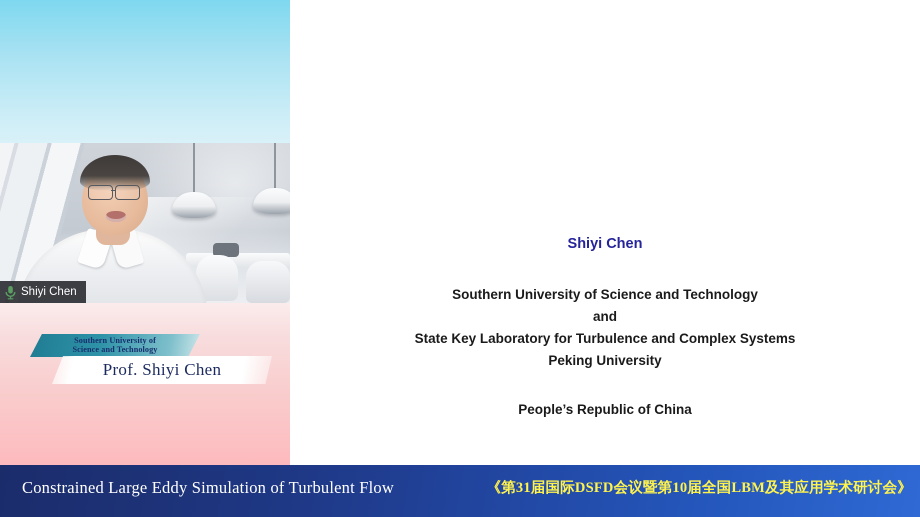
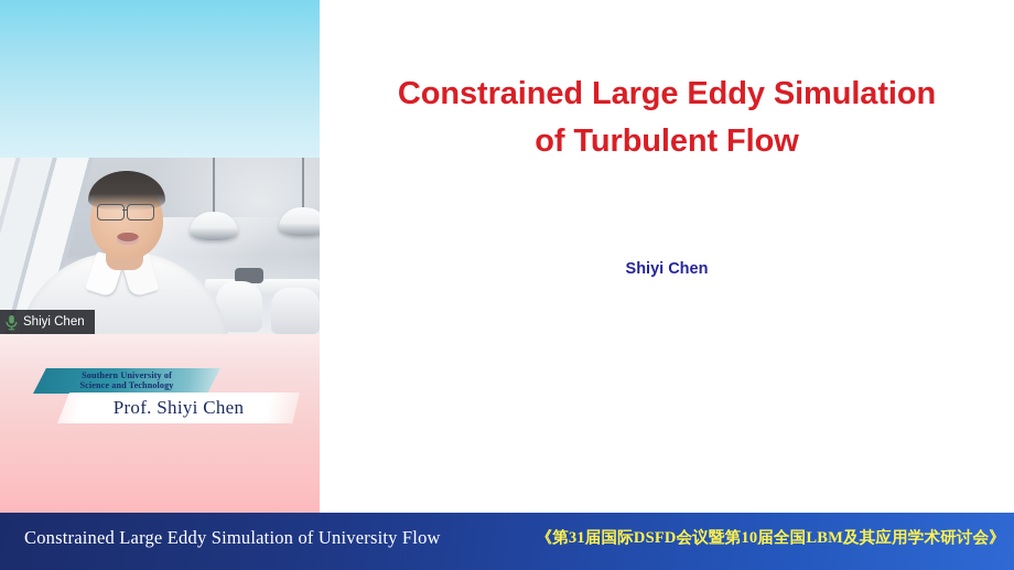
  Shiyi Chen
  Southern University of
  Science and Technology
  Prof. Shiyi Chen
+ Constrained Large Eddy Simulation
+ of Turbulent Flow
  Shiyi Chen
- Southern University of Science and Technology
- and
- State Key Laboratory for Turbulence and Complex Systems
- Peking University
- People’s Republic of China
- Constrained Large Eddy Simulation of Turbulent Flow
+ Constrained Large Eddy Simulation of University Flow
  《第31届国际DSFD会议暨第10届全国LBM及其应用学术研讨会》
